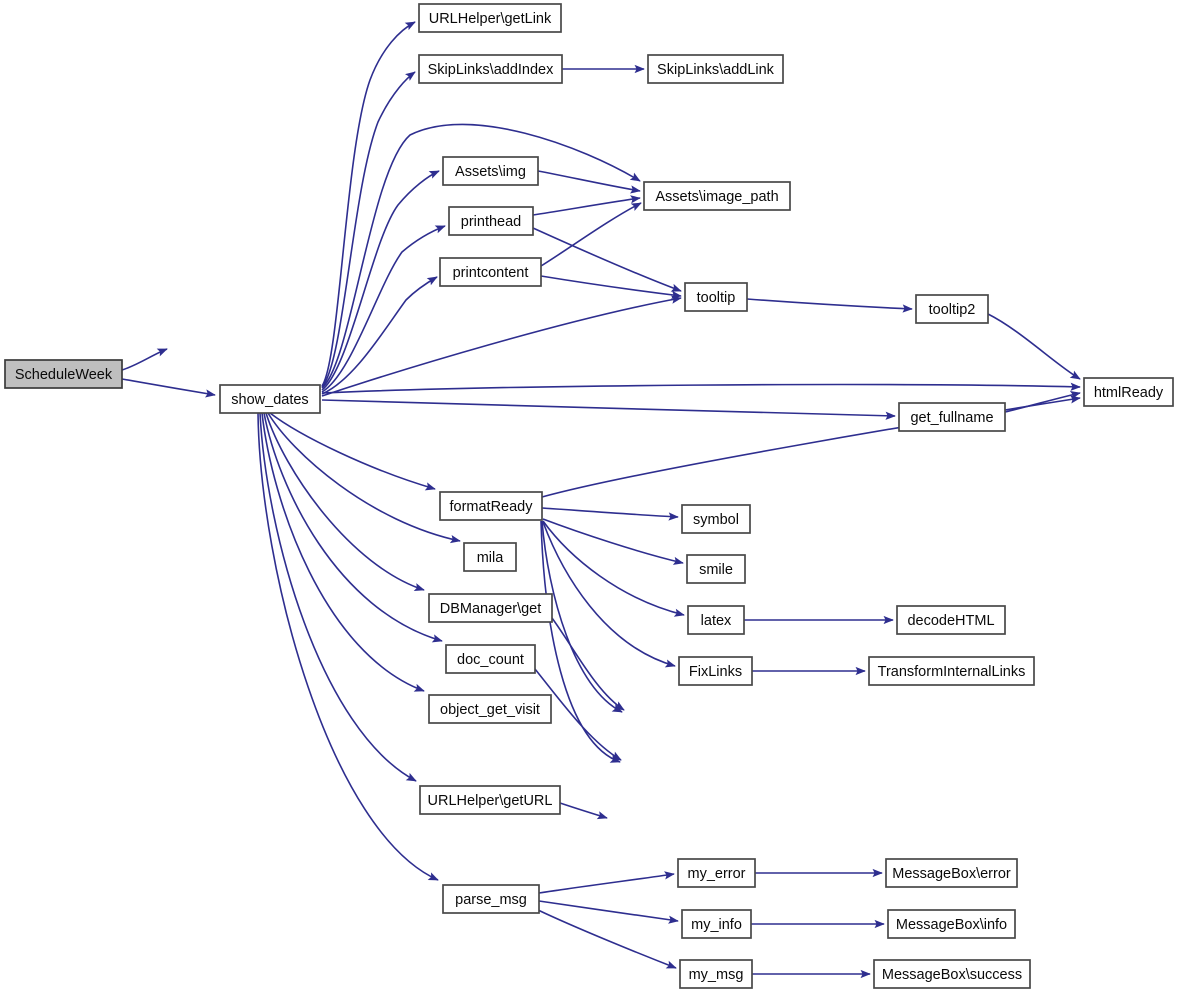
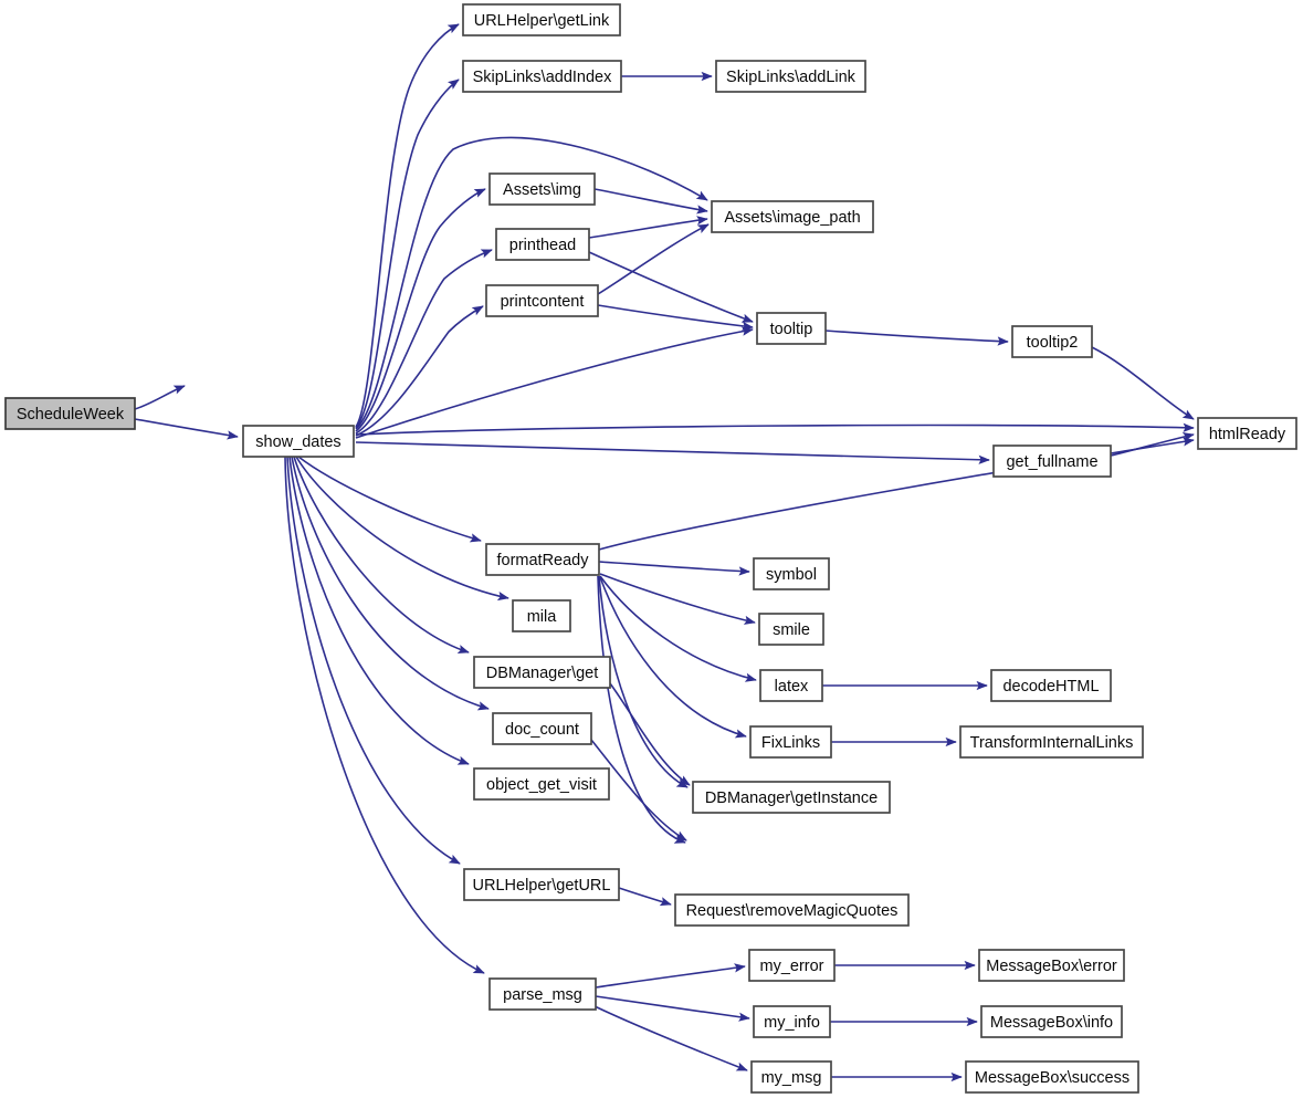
  ScheduleWeek
  show_dates
  URLHelper\getLink
  SkipLinks\addIndex
  SkipLinks\addLink
  Assets\img
  printhead
  printcontent
  Assets\image_path
  tooltip
  tooltip2
  htmlReady
  get_fullname
  formatReady
  mila
  DBManager\get
  doc_count
  object_get_visit
  URLHelper\getURL
  parse_msg
  symbol
  smile
  latex
  FixLinks
  decodeHTML
  TransformInternalLinks
+ DBManager\getInstance
+ Request\removeMagicQuotes
  my_error
  my_info
  my_msg
  MessageBox\error
  MessageBox\info
  MessageBox\success
